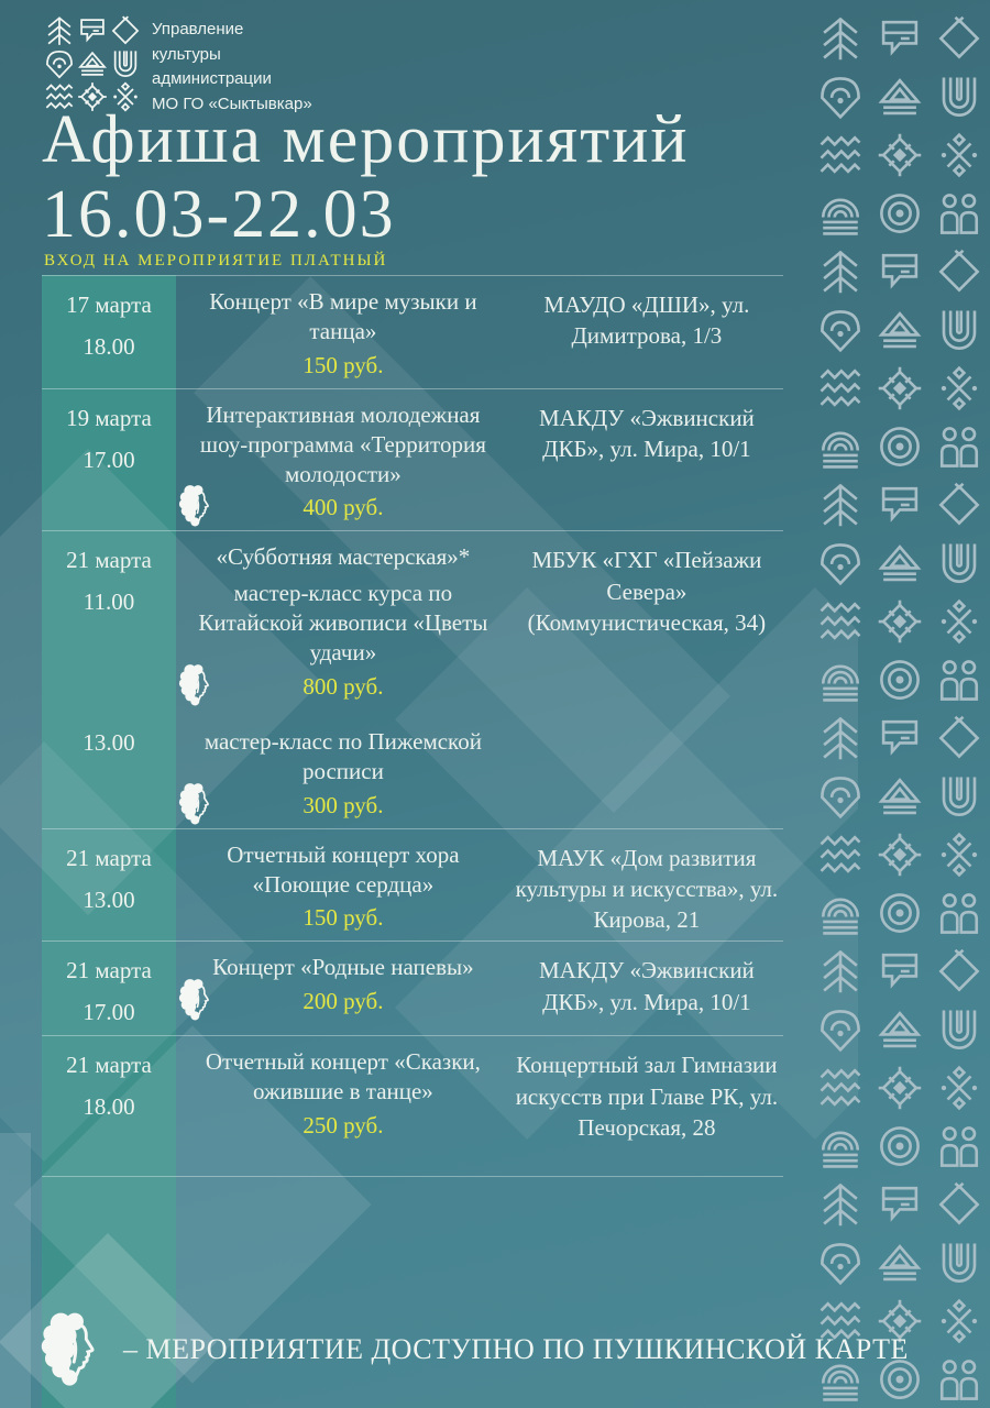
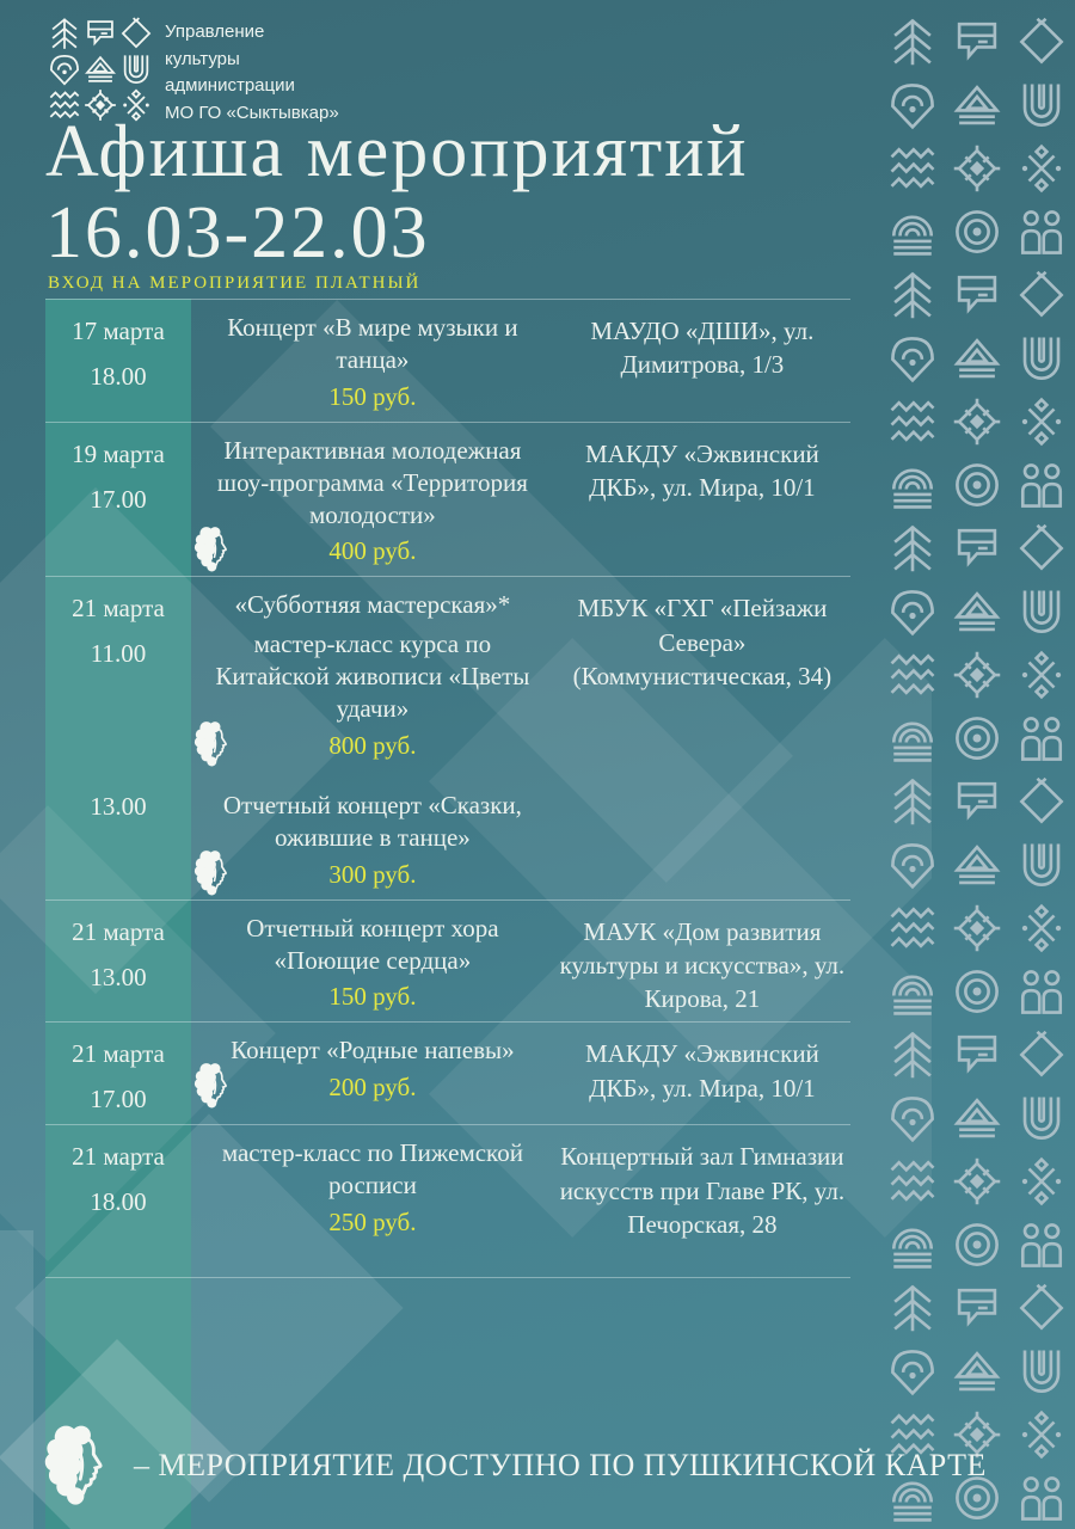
  Управление
  культуры
  администрации
  МО ГО «Сыктывкар»
  Афиша мероприятий
  16.03-22.03
  ВХОД НА МЕРОПРИЯТИЕ ПЛАТНЫЙ
  17 марта
  18.00
  Концерт «В мире музыки и танца»
  150 руб.
  МАУДО «ДШИ», ул. Димитрова, 1/3
  19 марта
  17.00
  Интерактивная молодежная шоу-программа «Территория молодости»
  400 руб.
  МАКДУ «Эжвинский ДКБ», ул. Мира, 10/1
  21 марта
  11.00
  «Субботняя мастерская»*
  мастер-класс курса по Китайской живописи «Цветы удачи»
  800 руб.
  13.00
- мастер-класс по Пижемской росписи
+ Отчетный концерт «Сказки, ожившие в танце»
  300 руб.
  МБУК «ГХГ «Пейзажи Севера» (Коммунистическая, 34)
  21 марта
  13.00
  Отчетный концерт хора «Поющие сердца»
  150 руб.
  МАУК «Дом развития культуры и искусства», ул. Кирова, 21
  21 марта
  17.00
  Концерт «Родные напевы»
  200 руб.
  МАКДУ «Эжвинский ДКБ», ул. Мира, 10/1
  21 марта
  18.00
- Отчетный концерт «Сказки, ожившие в танце»
+ мастер-класс по Пижемской росписи
  250 руб.
  Концертный зал Гимназии искусств при Главе РК, ул. Печорская, 28
  – МЕРОПРИЯТИЕ ДОСТУПНО ПО ПУШКИНСКОЙ КАРТЕ
